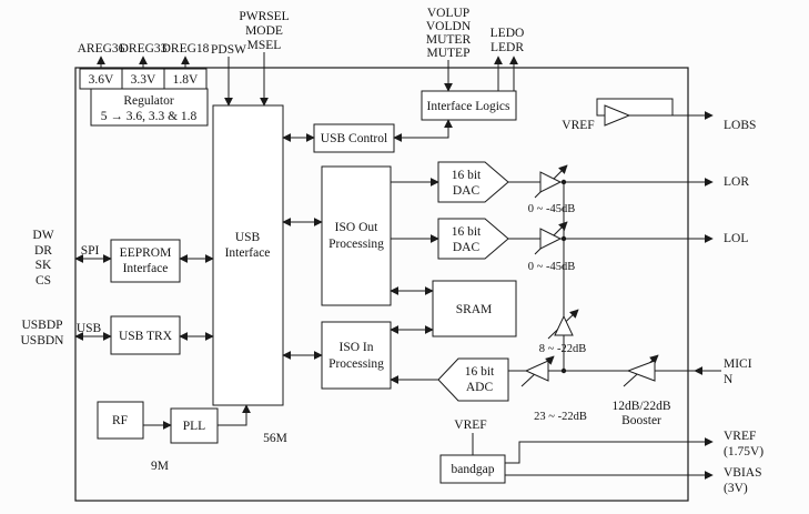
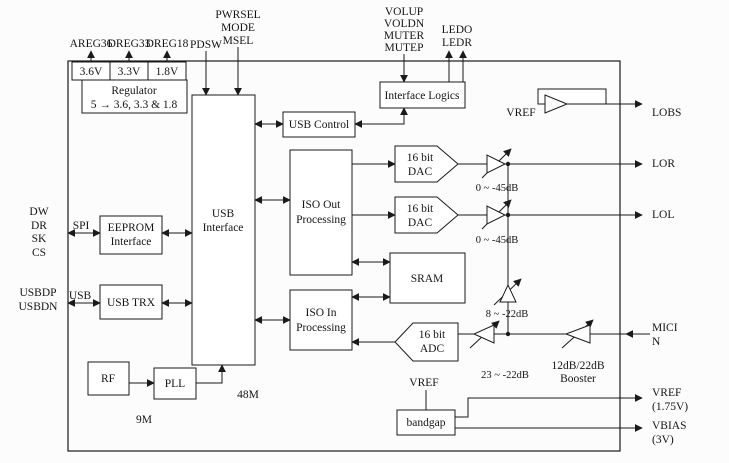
  AREG36
  DREG33
  DREG18
  PDSW
  PWRSEL
  MODE
  MSEL
  VOLUP
  VOLDN
  MUTER
  MUTEP
  LEDO
  LEDR
  DW
  DR
  SK
  CS
  SPI
  USBDP
  USBDN
  USB
  LOBS
  LOR
  LOL
  MICI
  N
  VREF
  (1.75V)
  VBIAS
  (3V)
  3.6V
  3.3V
  1.8V
  Regulator
  5 → 3.6, 3.3 & 1.8
  USB
  Interface
  USB Control
  Interface Logics
  EEPROM
  Interface
  USB TRX
  ISO Out
  Processing
  ISO In
  Processing
  16 bit
  DAC
  16 bit
  DAC
  16 bit
  ADC
  SRAM
  RF
  PLL
  bandgap
  12dB/22dB
  Booster
  0 ~ -45dB
  0 ~ -45dB
  8 ~ -22dB
  23 ~ -22dB
  9M
- 56M
+ 48M
  VREF
  VREF
